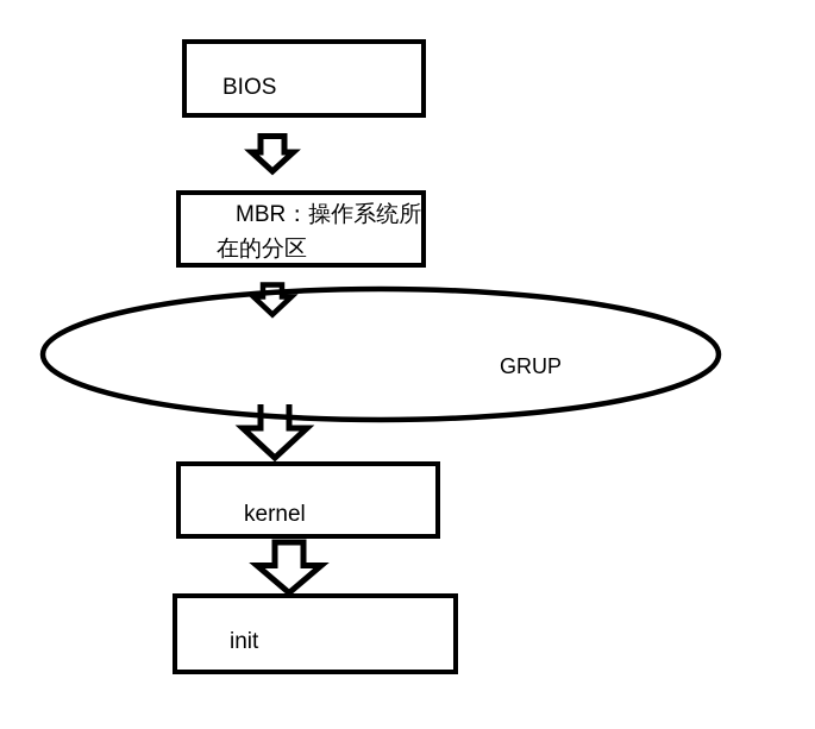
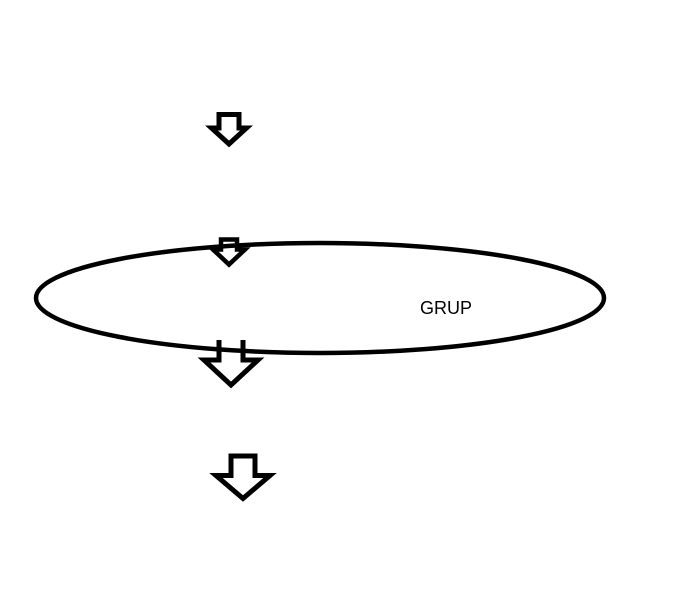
- BIOS
- MBR：操作系统所
- 在的分区
- kernel
- init
  GRUP
